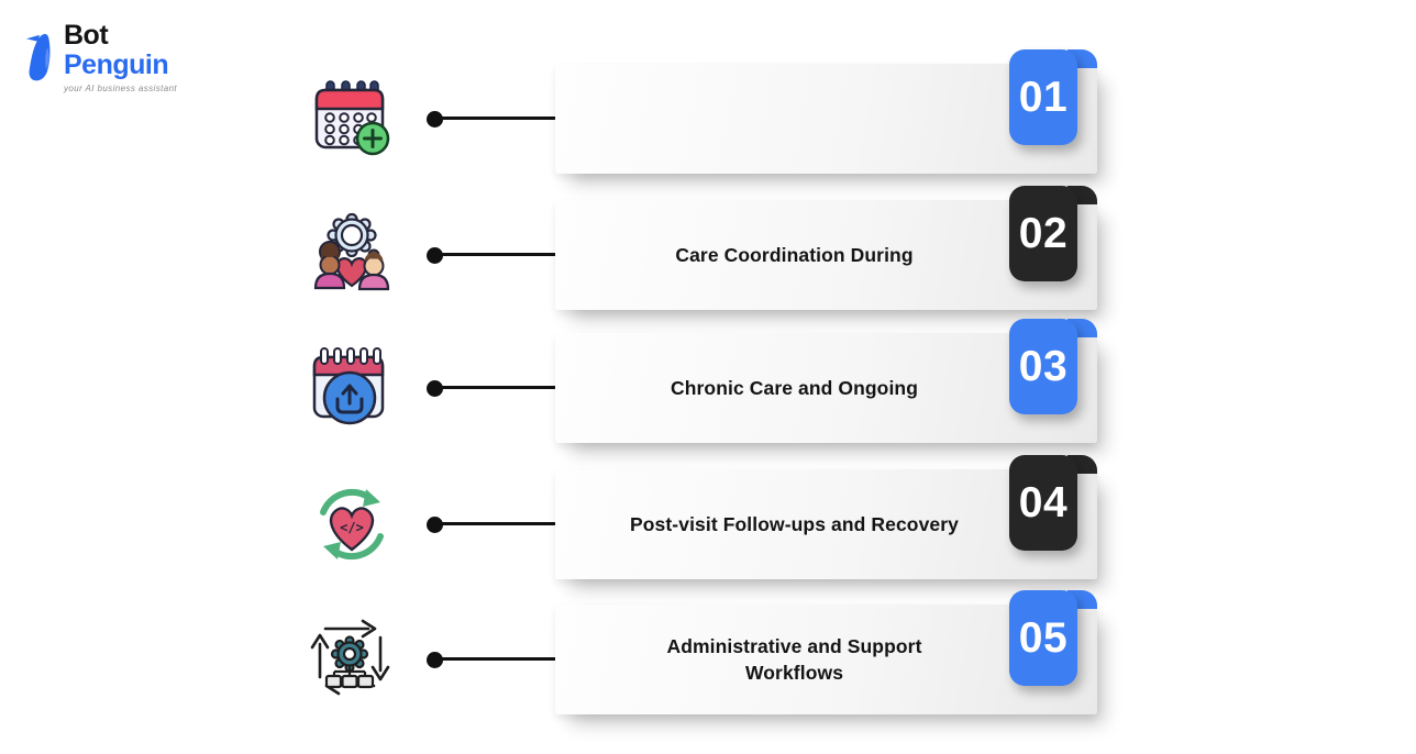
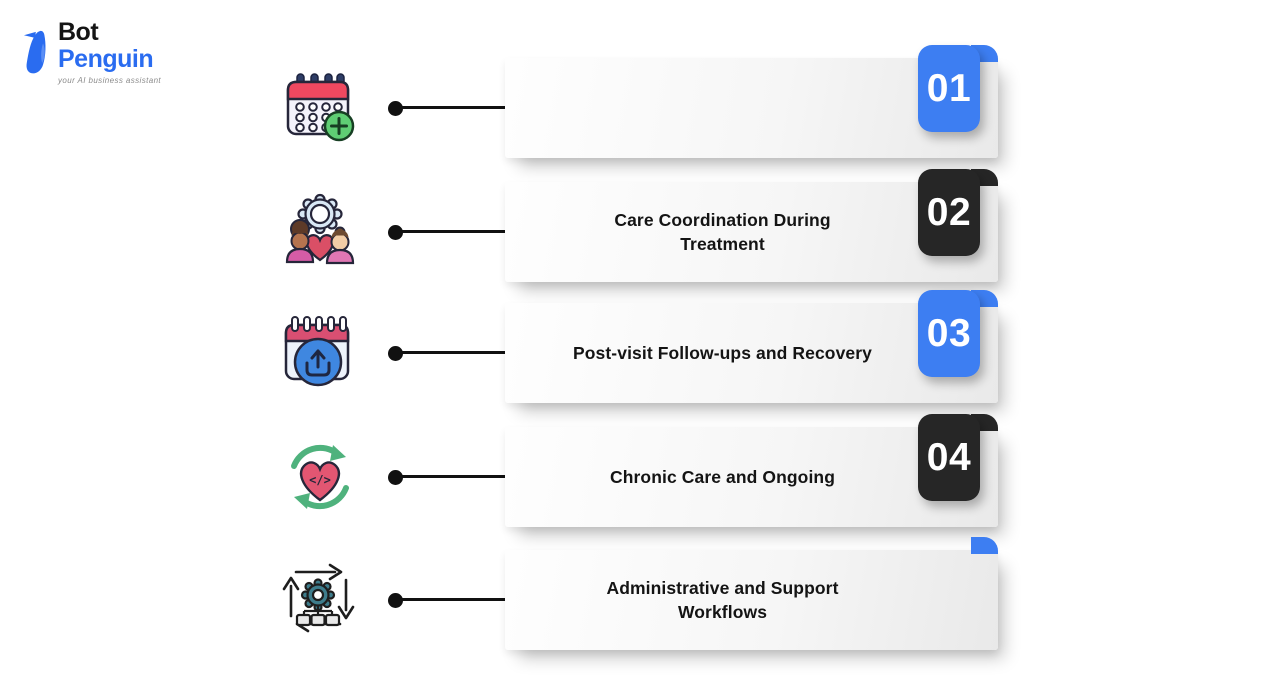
  Bot
  Penguin
  your AI business assistant
  01
  Care Coordination During
+ Treatment
  02
- Chronic Care and Ongoing
+ Post-visit Follow-ups and Recovery
  03
  </>
- Post-visit Follow-ups and Recovery
+ Chronic Care and Ongoing
  04
  Administrative and Support
  Workflows
- 05
